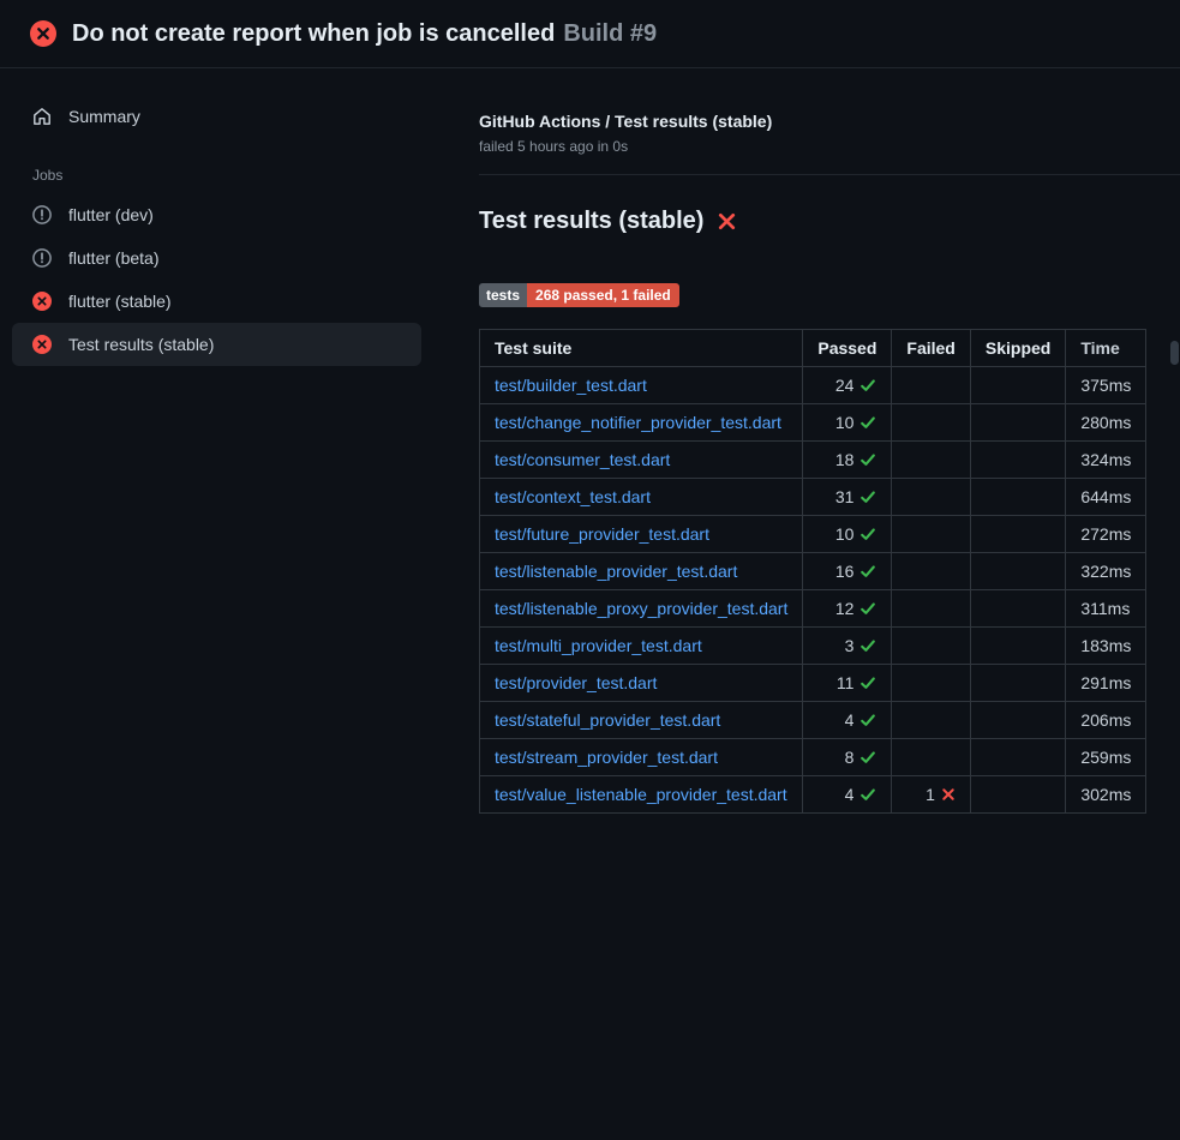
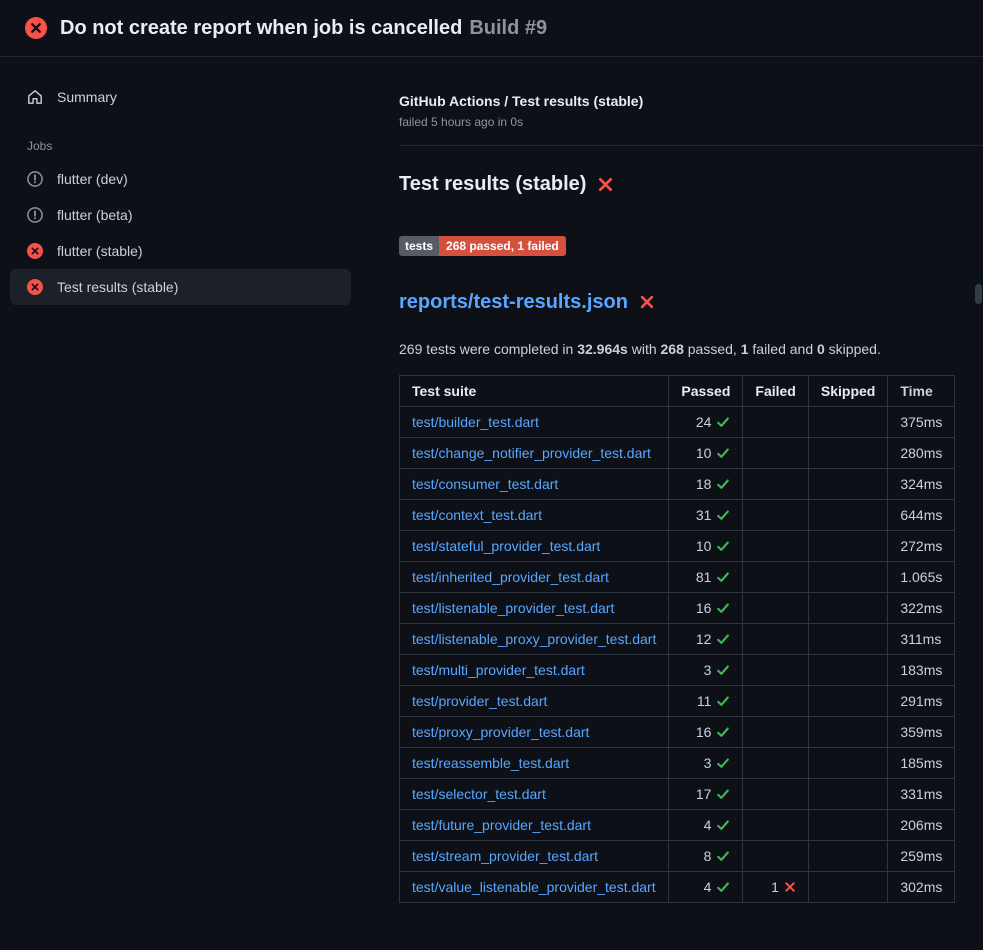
  Do not create report when job is cancelled Build #9
  Summary
  Jobs
  flutter (dev)
  flutter (beta)
  flutter (stable)
  Test results (stable)
  GitHub Actions / Test results (stable)
  failed 5 hours ago in 0s
  Test results (stable)
  tests
  268 passed, 1 failed
+ reports/test-results.json
+ 269 tests were completed in 32.964s with 268 passed, 1 failed and 0 skipped.
  Test suite	Passed	Failed	Skipped	Time
  test/builder_test.dart	24			375ms
  test/change_notifier_provider_test.dart	10			280ms
  test/consumer_test.dart	18			324ms
  test/context_test.dart	31			644ms
- test/future_provider_test.dart	10			272ms
+ test/stateful_provider_test.dart	10			272ms
+ test/inherited_provider_test.dart	81			1.065s
  test/listenable_provider_test.dart	16			322ms
  test/listenable_proxy_provider_test.dart	12			311ms
  test/multi_provider_test.dart	3			183ms
  test/provider_test.dart	11			291ms
+ test/proxy_provider_test.dart	16			359ms
+ test/reassemble_test.dart	3			185ms
+ test/selector_test.dart	17			331ms
- test/stateful_provider_test.dart	4			206ms
+ test/future_provider_test.dart	4			206ms
  test/stream_provider_test.dart	8			259ms
  test/value_listenable_provider_test.dart	4	1		302ms
